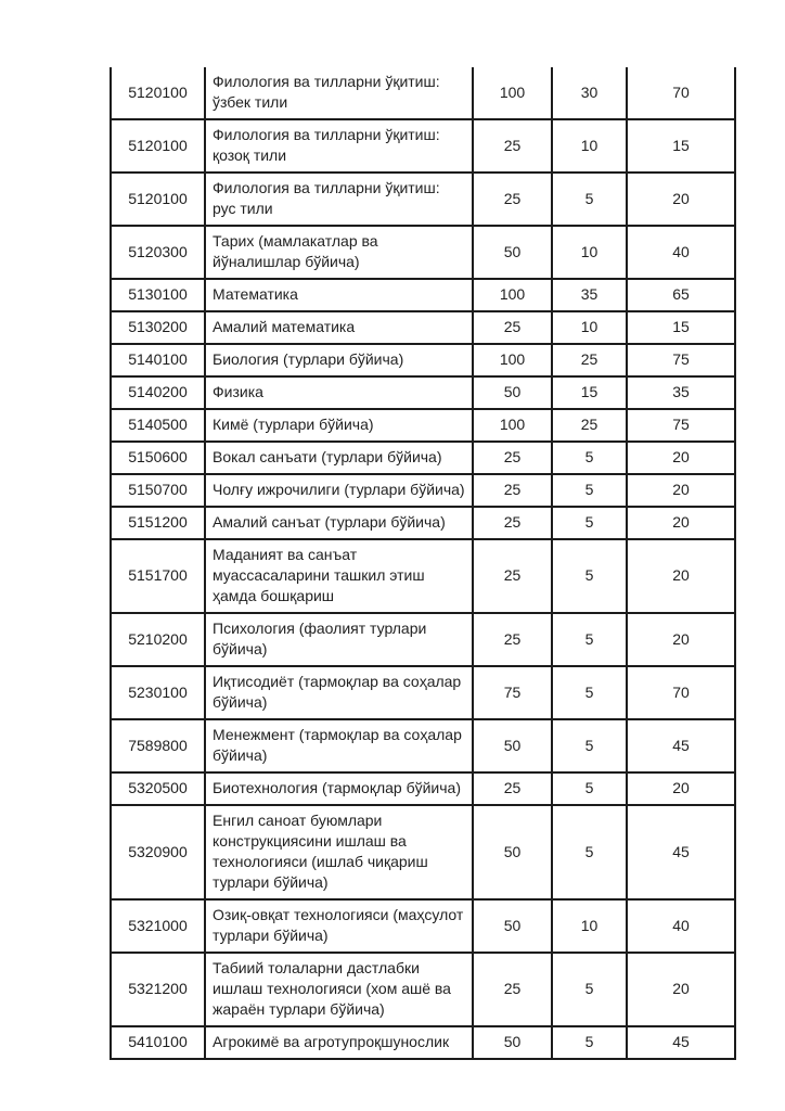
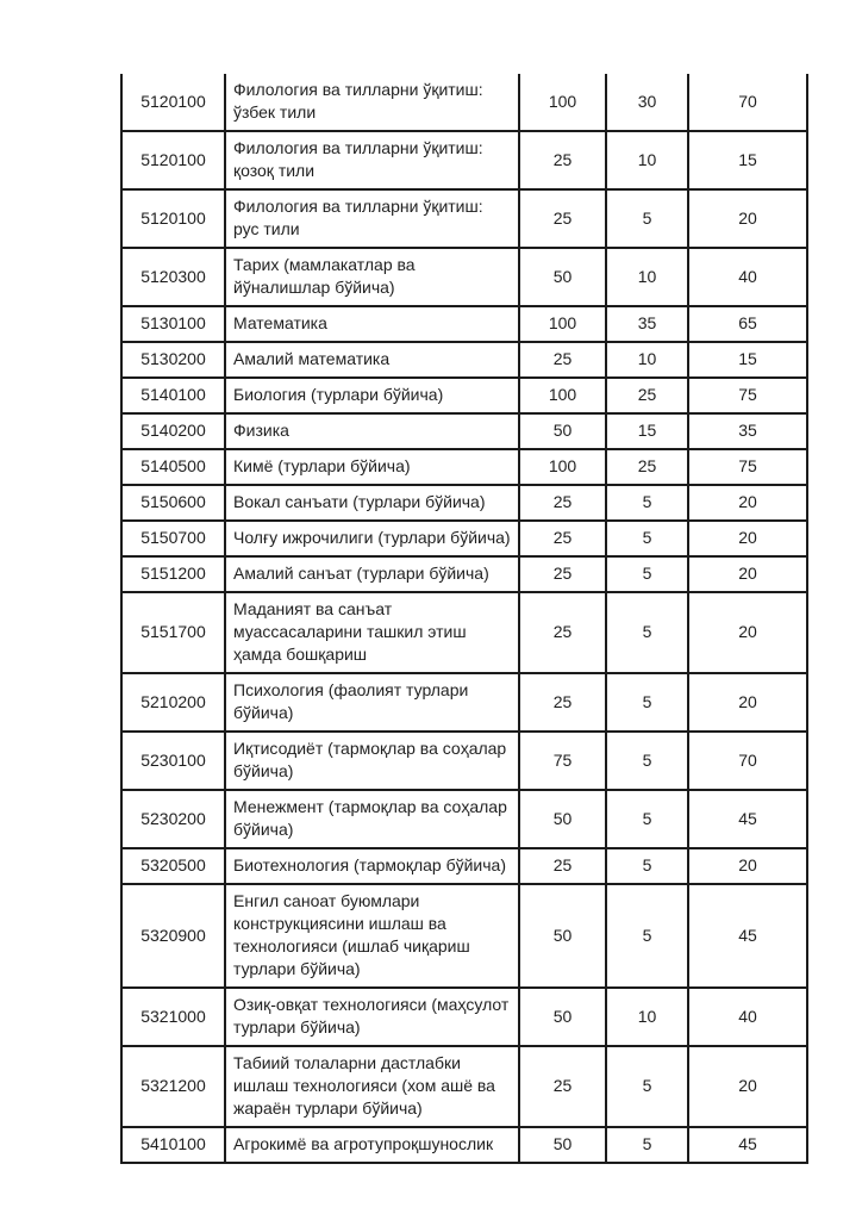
  5120100	Филология ва тилларни ўқитиш: ўзбек тили	100	30	70
  5120100	Филология ва тилларни ўқитиш: қозоқ тили	25	10	15
  5120100	Филология ва тилларни ўқитиш: рус тили	25	5	20
  5120300	Тарих (мамлакатлар ва йўналишлар бўйича)	50	10	40
  5130100	Математика	100	35	65
  5130200	Амалий математика	25	10	15
  5140100	Биология (турлари бўйича)	100	25	75
  5140200	Физика	50	15	35
  5140500	Кимё (турлари бўйича)	100	25	75
  5150600	Вокал санъати (турлари бўйича)	25	5	20
  5150700	Чолғу ижрочилиги (турлари бўйича)	25	5	20
  5151200	Амалий санъат (турлари бўйича)	25	5	20
  5151700	Маданият ва санъат муассасаларини ташкил этиш ҳамда бошқариш	25	5	20
  5210200	Психология (фаолият турлари бўйича)	25	5	20
  5230100	Иқтисодиёт (тармоқлар ва соҳалар бўйича)	75	5	70
- 7589800	Менежмент (тармоқлар ва соҳалар бўйича)	50	5	45
+ 5230200	Менежмент (тармоқлар ва соҳалар бўйича)	50	5	45
  5320500	Биотехнология (тармоқлар бўйича)	25	5	20
  5320900	Енгил саноат буюмлари конструкциясини ишлаш ва технологияси (ишлаб чиқариш турлари бўйича)	50	5	45
  5321000	Озиқ-овқат технологияси (маҳсулот турлари бўйича)	50	10	40
  5321200	Табиий толаларни дастлабки ишлаш технологияси (хом ашё ва жараён турлари бўйича)	25	5	20
  5410100	Агрокимё ва агротупроқшунослик	50	5	45
